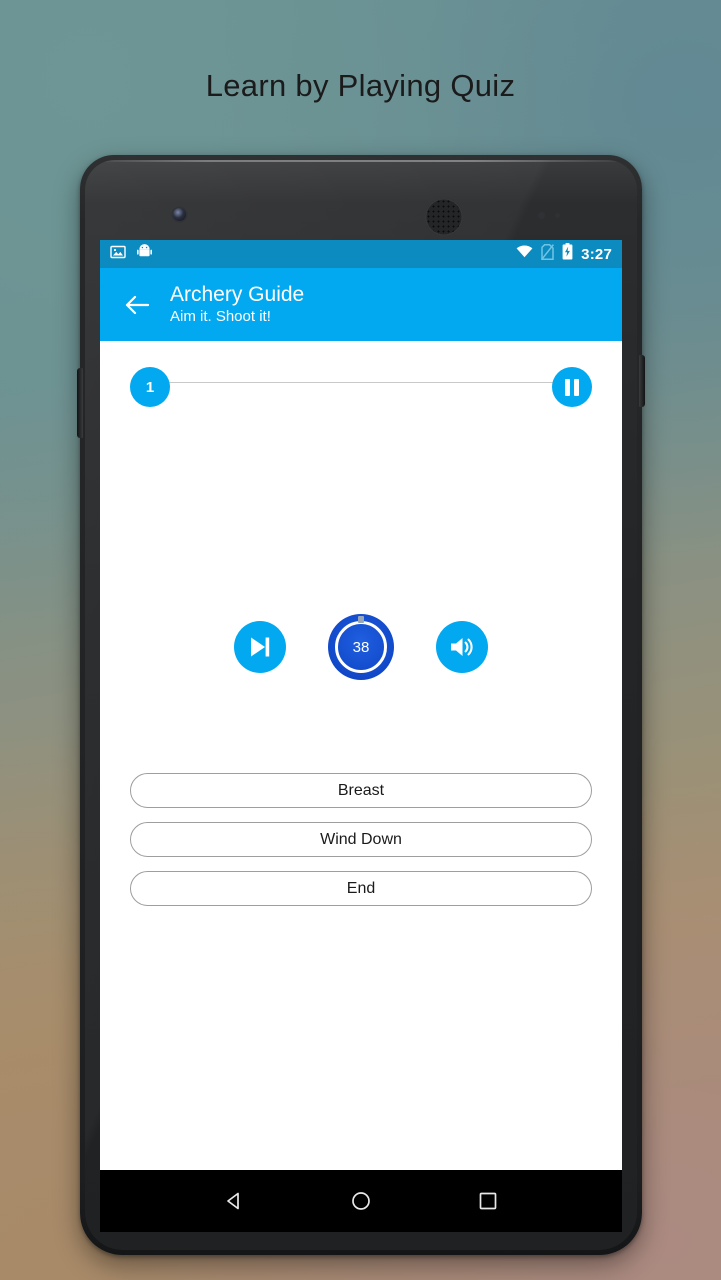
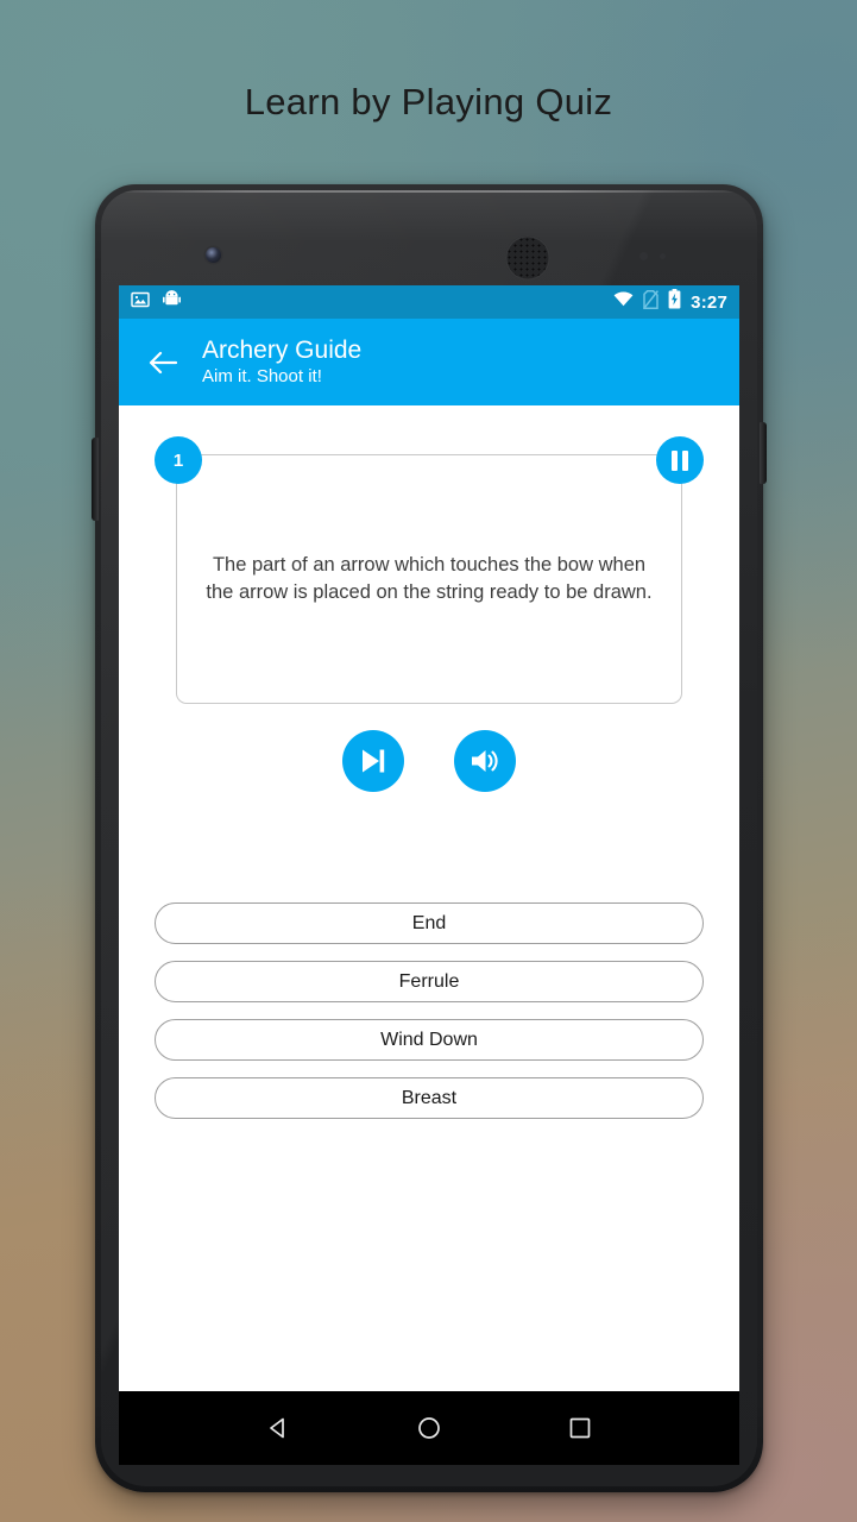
  Learn by Playing Quiz
  3:27
  Archery Guide
  Aim it. Shoot it!
+ The part of an arrow which touches the bow when the arrow is placed on the string ready to be drawn.
  1
- 38
- Breast
+ End
+ Ferrule
  Wind Down
- End
+ Breast
